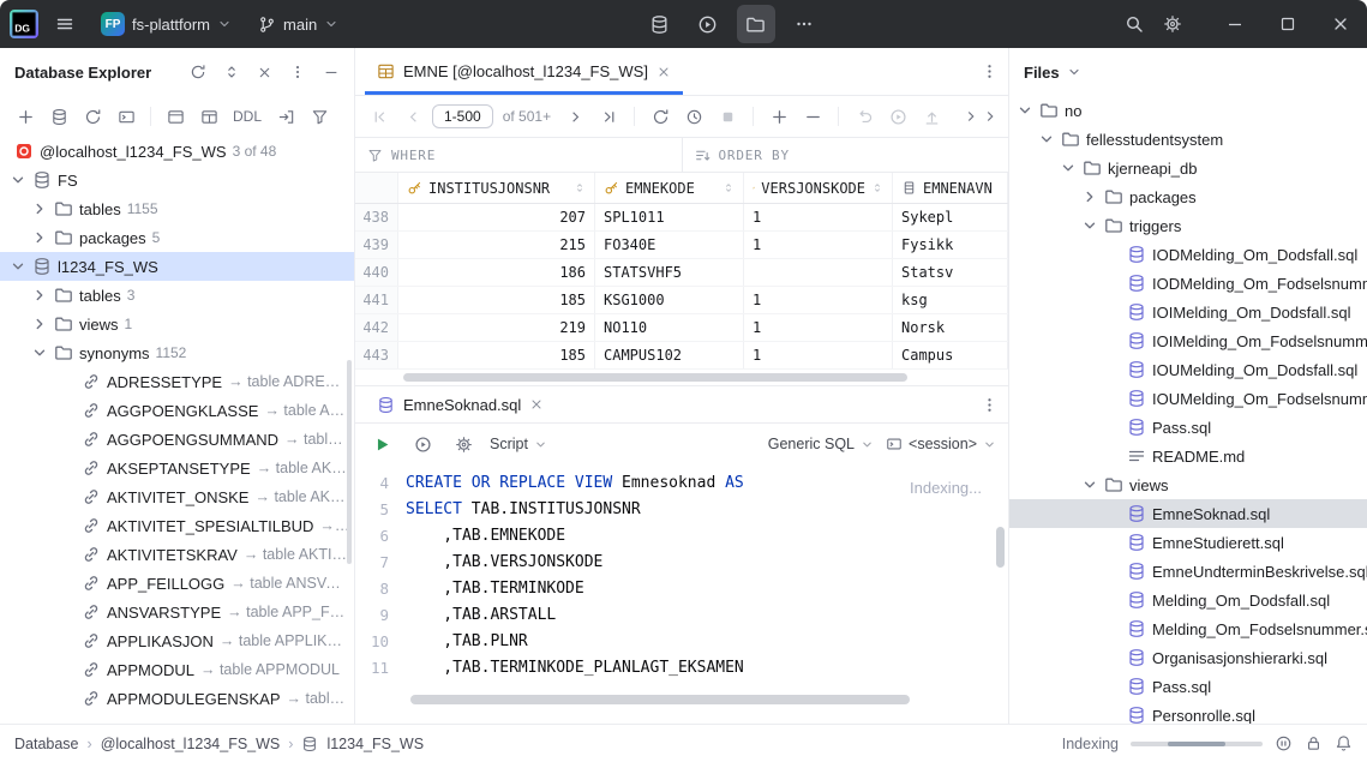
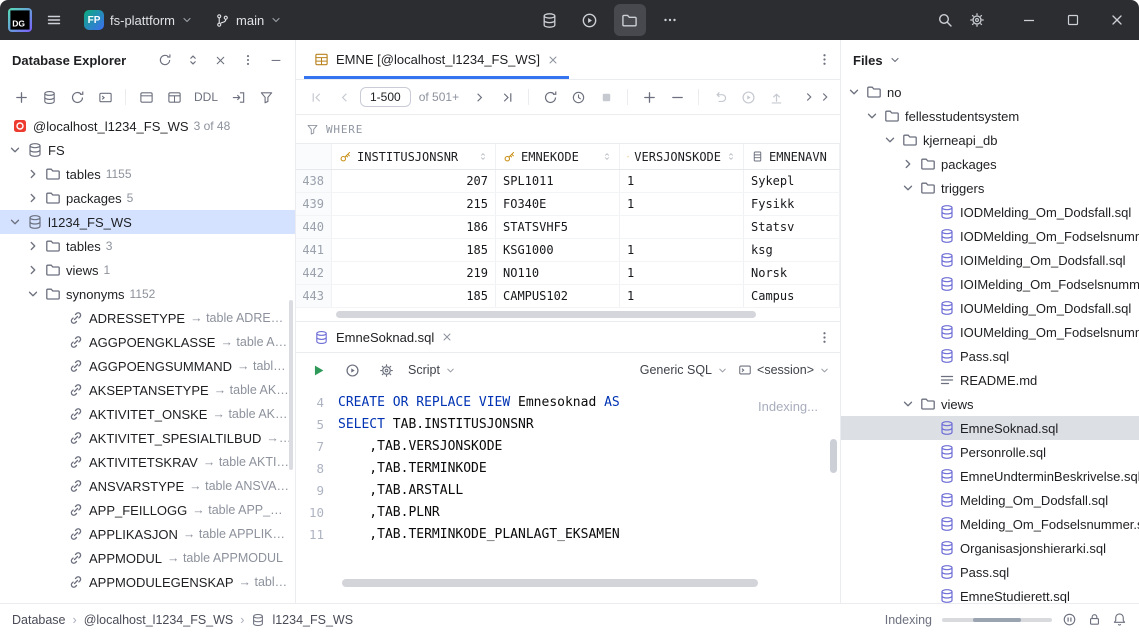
  DG
  FP
  fs-plattform
  main
  Database Explorer
  DDL
  @localhost_l1234_FS_WS
  3 of 48
  FS
  tables
  1155
  packages
  5
  l1234_FS_WS
  tables
  3
  views
  1
  synonyms
  1152
  ADRESSETYPE
  → table ADRESS
  AGGPOENGKLASSE
  AGGPOENGSUMMAND
  AKSEPTANSETYPE
  AKTIVITET_ONSKE
  AKTIVITET_SPESIALTILBUD
  AKTIVITETSKRAV
- APP_FEILLOGG
+ ANSVARSTYPE
  → table ANSVAR
- ANSVARSTYPE
+ APP_FEILLOGG
  → table APP_FEI
  APPLIKASJON
  → table APPLIKAS
  APPMODUL
  → table APPMODUL
  APPMODULEGENSKAP
  EMNE [@localhost_l1234_FS_WS]
  1-500
  of 501+
  WHERE
- ORDER BY
  INSTITUSJONSNR
  EMNEKODE
  VERSJONSKODE
  EMNENAVN
  438
  207
  SPL1011
  1
  Sykepl
  439
  215
  FO340E
  1
  Fysikk
  440
  186
  STATSVHF5
  Statsv
  441
  185
  KSG1000
  1
  ksg
  442
  219
  NO110
  1
  Norsk
  443
  185
  CAMPUS102
  1
  Campus
  EmneSoknad.sql
  Script
  Generic SQL
  <session>
  4
  CREATE OR REPLACE VIEW
  Emnesoknad
  AS
  5
  SELECT
  TAB.INSTITUSJONSNR
- 6
- ,TAB.EMNEKODE
  7
  ,TAB.VERSJONSKODE
  8
  ,TAB.TERMINKODE
  9
  ,TAB.ARSTALL
  10
  ,TAB.PLNR
  11
  ,TAB.TERMINKODE_PLANLAGT_EKSAMEN
  Indexing...
  Files
  no
  fellesstudentsystem
  kjerneapi_db
  packages
  triggers
  IODMelding_Om_Dodsfall.sql
  IODMelding_Om_Fodselsnum
  IOIMelding_Om_Dodsfall.sql
  IOIMelding_Om_Fodselsnumm
  IOUMelding_Om_Dodsfall.sql
  IOUMelding_Om_Fodselsnum
  Pass.sql
  README.md
  views
  EmneSoknad.sql
- EmneStudierett.sql
+ Personrolle.sql
  EmneUndterminBeskrivelse.sq
  Melding_Om_Dodsfall.sql
  Melding_Om_Fodselsnummer.
  Organisasjonshierarki.sql
  Pass.sql
- Personrolle.sql
+ EmneStudierett.sql
  Database
  ›
  @localhost_l1234_FS_WS
  ›
  l1234_FS_WS
  Indexing
